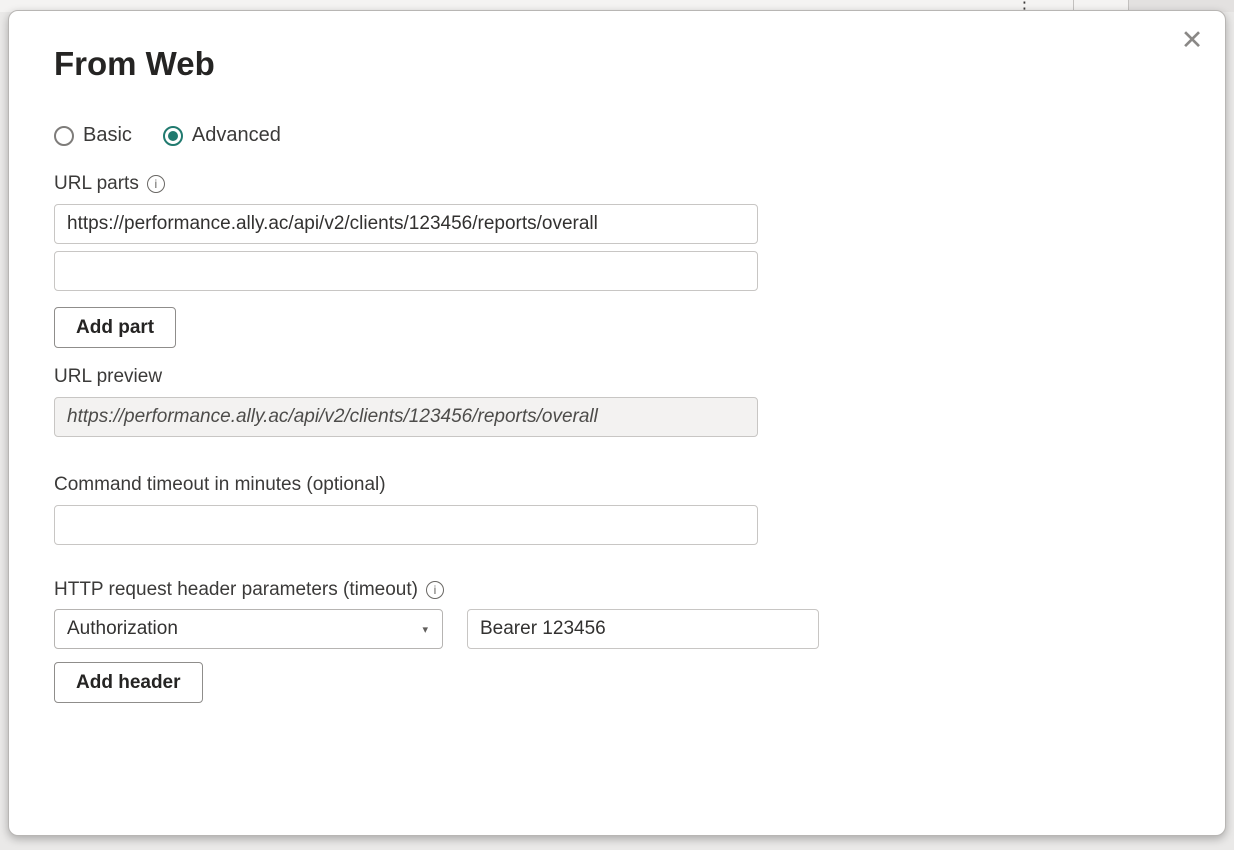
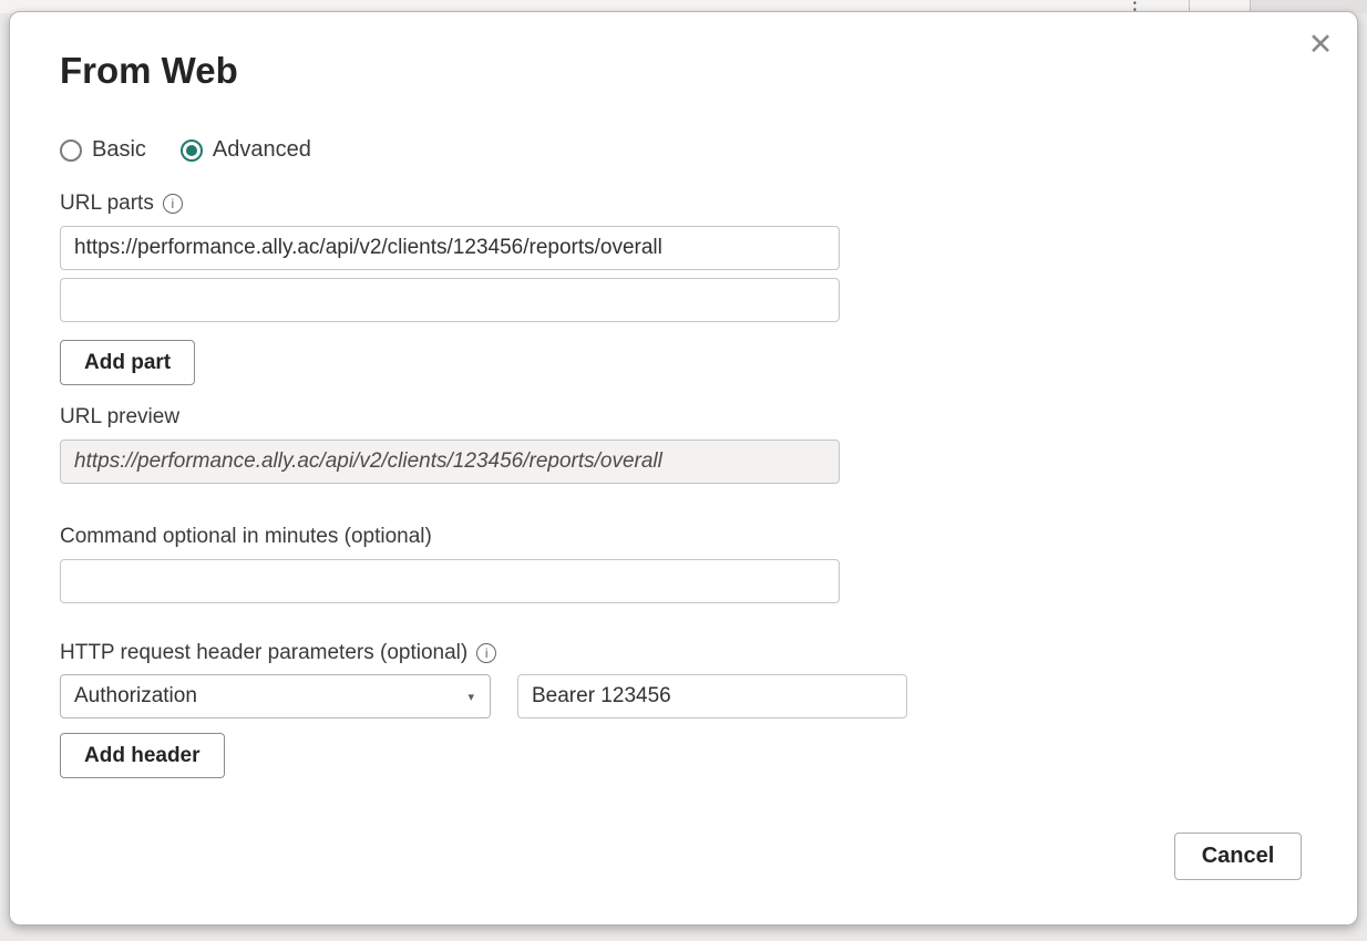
  ⋮
  ✕
  From Web
  Basic
  Advanced
  URL parts
  i
  https://performance.ally.ac/api/v2/clients/123456/reports/overall
  Add part
  URL preview
  https://performance.ally.ac/api/v2/clients/123456/reports/overall
- Command timeout in minutes (optional)
+ Command optional in minutes (optional)
- HTTP request header parameters (timeout)
+ HTTP request header parameters (optional)
  i
  Authorization
  ▾
  Bearer 123456
  Add header
+ Cancel
